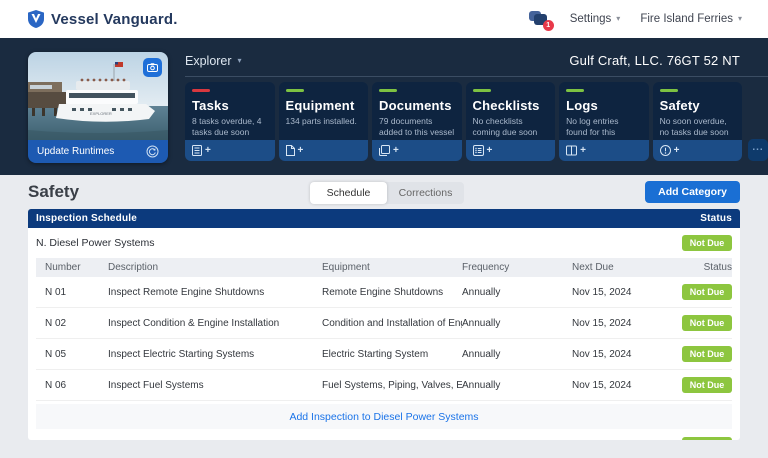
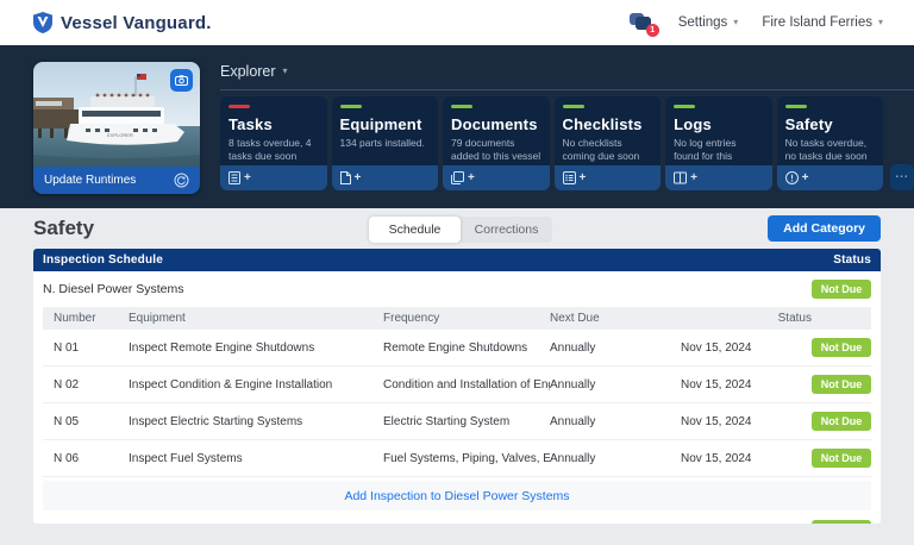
  Vessel Vanguard.
  Settings
  ▾
  Fire Island Ferries
  ▾
  Update Runtimes
  Explorer
  ▾
- Gulf Craft, LLC. 76GT 52 NT
  Tasks
  8 tasks overdue, 4 tasks due soon
  +
  Equipment
  134 parts installed.
  +
  Documents
  79 documents added to this vessel
  +
  Checklists
  No checklists coming due soon
  +
  Logs
  No log entries found for this
  +
  Safety
- No soon overdue, no tasks due soon
+ No tasks overdue, no tasks due soon
  +
  ...
  Safety
  Schedule
  Corrections
  Add Category
  Inspection Schedule
  Status
  N. Diesel Power Systems
  Not Due
  Number
- Description
  Equipment
  Frequency
  Next Due
  Status
  N 01
  Inspect Remote Engine Shutdowns
  Remote Engine Shutdowns
  Annually
  Nov 15, 2024
  Not Due
  N 02
  Inspect Condition & Engine Installation
  Condition and Installation of En
  Annually
  Nov 15, 2024
  Not Due
  N 05
  Inspect Electric Starting Systems
  Electric Starting System
  Annually
  Nov 15, 2024
  Not Due
  N 06
  Inspect Fuel Systems
  Fuel Systems, Piping, Valves, E
  Annually
  Nov 15, 2024
  Not Due
  Add Inspection to Diesel Power Systems
